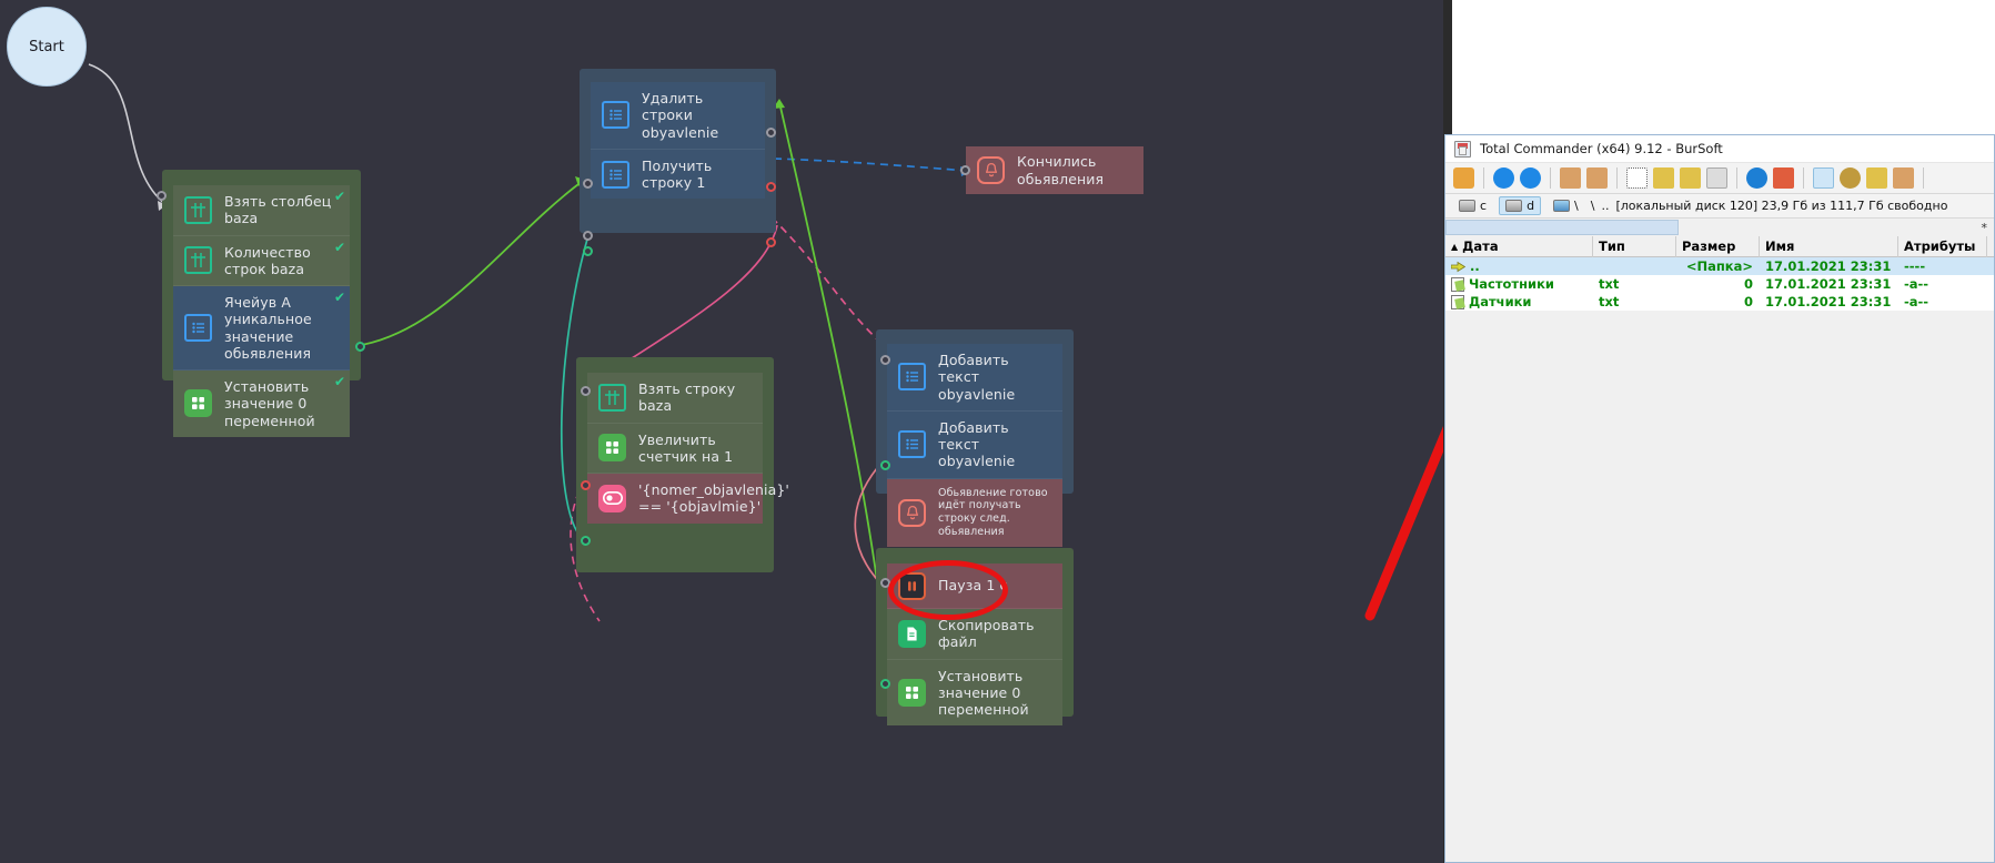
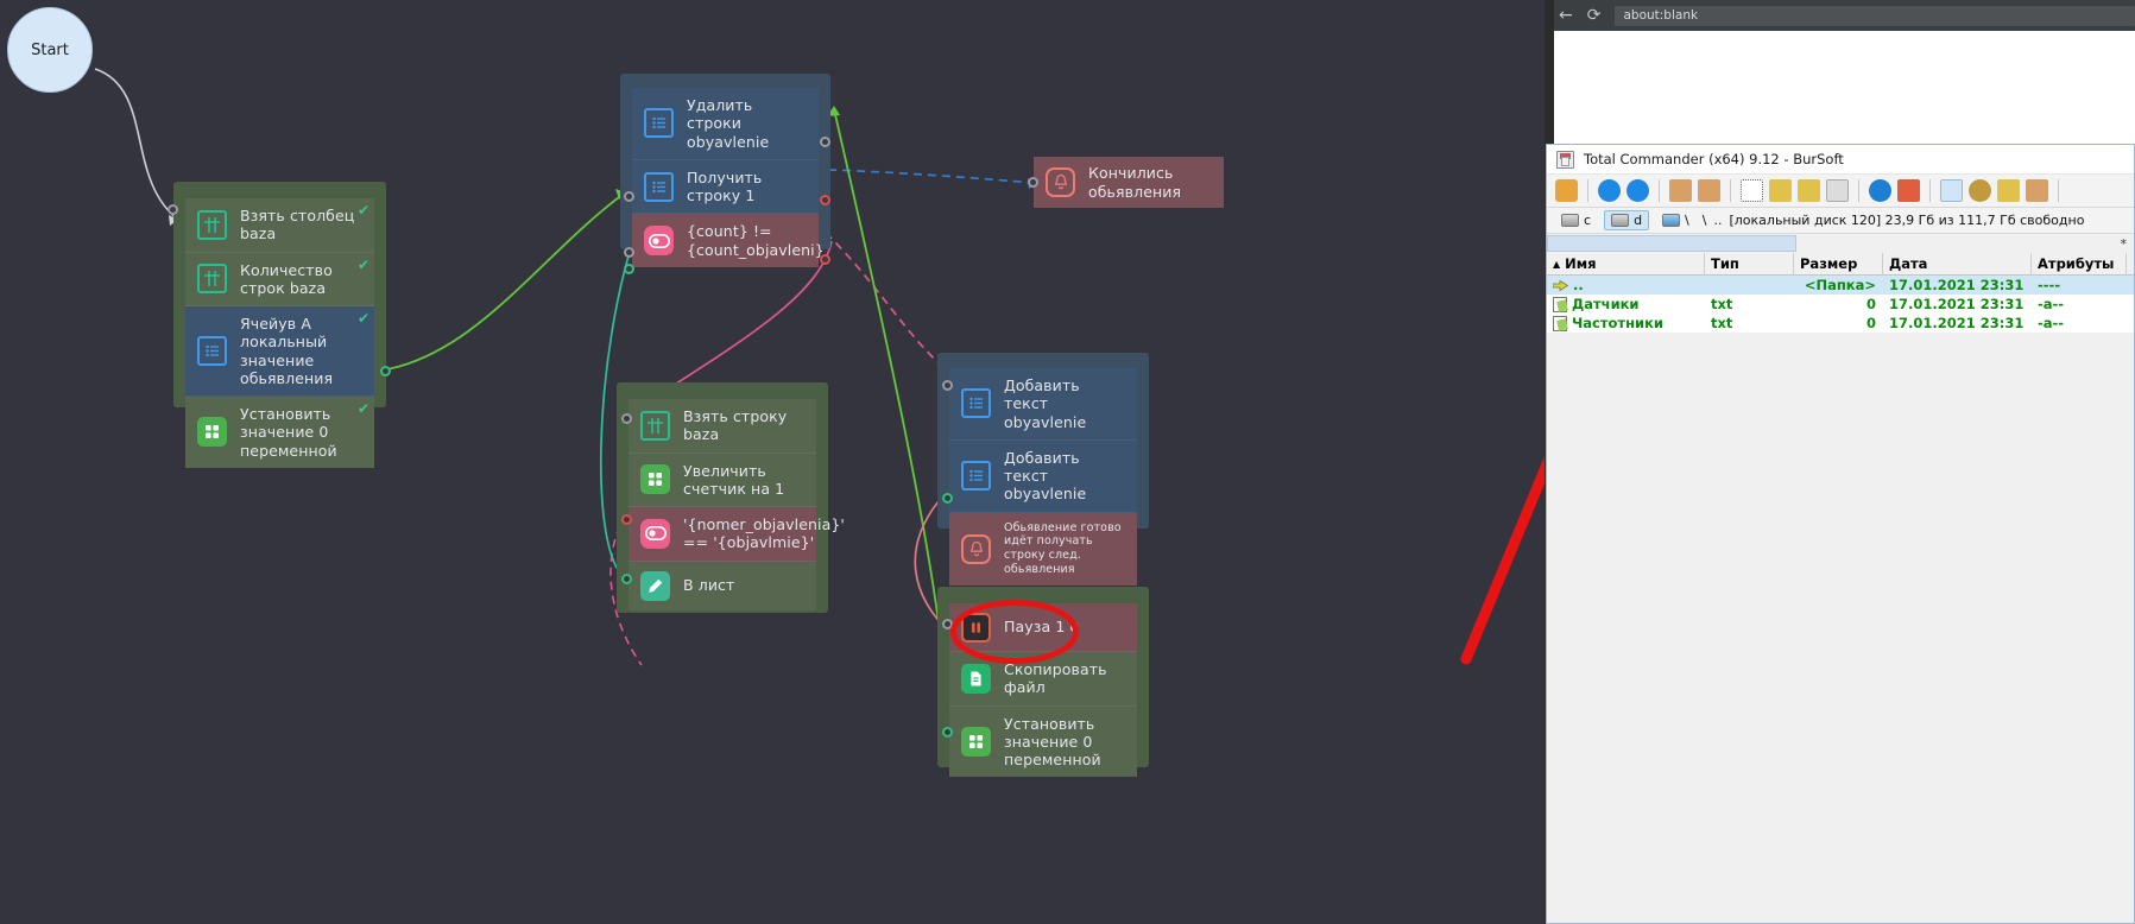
  Start
  Взять столбец baza
  ✔
  Количество строк baza
  ✔
- Ячейув А уникальное значение обьявления
+ Ячейув А локальный значение обьявления
  ✔
  Установить значение 0 переменной
  ✔
  Удалить строки obyavlenie
  Получить строку 1
+ {count} != {count_objavleni}
  Кончились обьявления
  Взять строку baza
  Увеличить счетчик на 1
  '{nomer_objavlenia}' == '{objavlmie}'
+ В лист
  Добавить текст obyavlenie
  Добавить текст obyavlenie
  Обьявление готово идёт получать строку след. обьявления
  Пауза 1 с
  Скопировать файл
  Установить значение 0 переменной
+ ←
+ ⟳
+ about:blank
  Total Commander (x64) 9.12 - BurSoft
  c
  d
  \
  \
  ..
  [локальный диск 120] 23,9 Гб из 111,7 Гб свободно
  *
  ▲
- Дата
+ Имя
  Тип
  Размер
- Имя
+ Дата
  Атрибуты
  ..
  <Папка>
  17.01.2021 23:31
  ----
- Частотники
+ Датчики
  txt
  0
  17.01.2021 23:31
  -a--
- Датчики
+ Частотники
  txt
  0
  17.01.2021 23:31
  -a--
